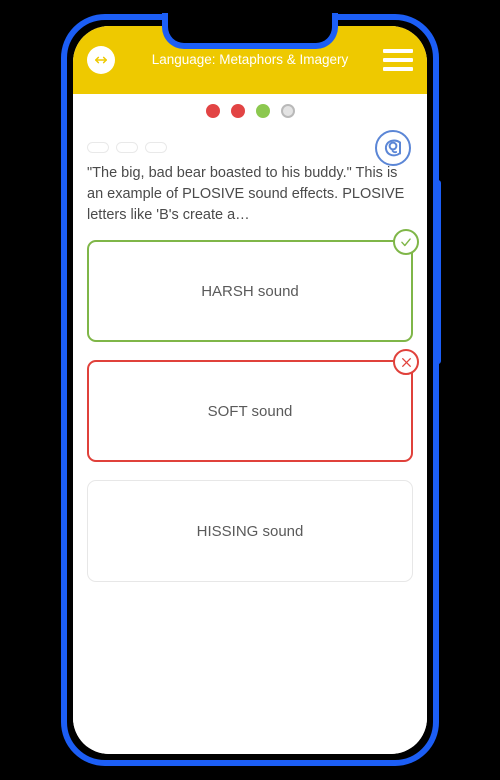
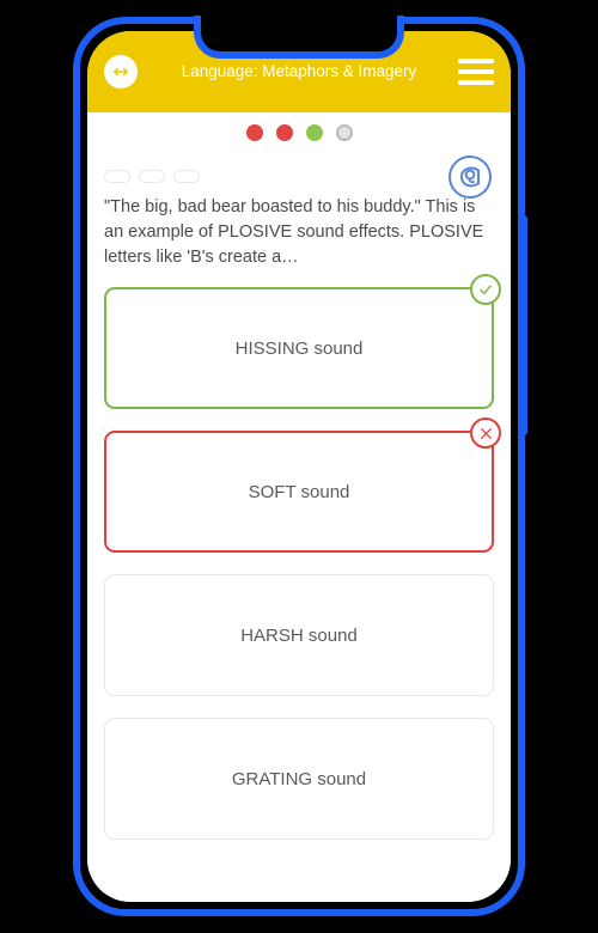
  Language: Metaphors & Imagery
  "The big, bad bear boasted to his buddy." This is an example of PLOSIVE sound effects. PLOSIVE letters like 'B's create a…
- HARSH sound
+ HISSING sound
  SOFT sound
- HISSING sound
+ HARSH sound
+ GRATING sound
